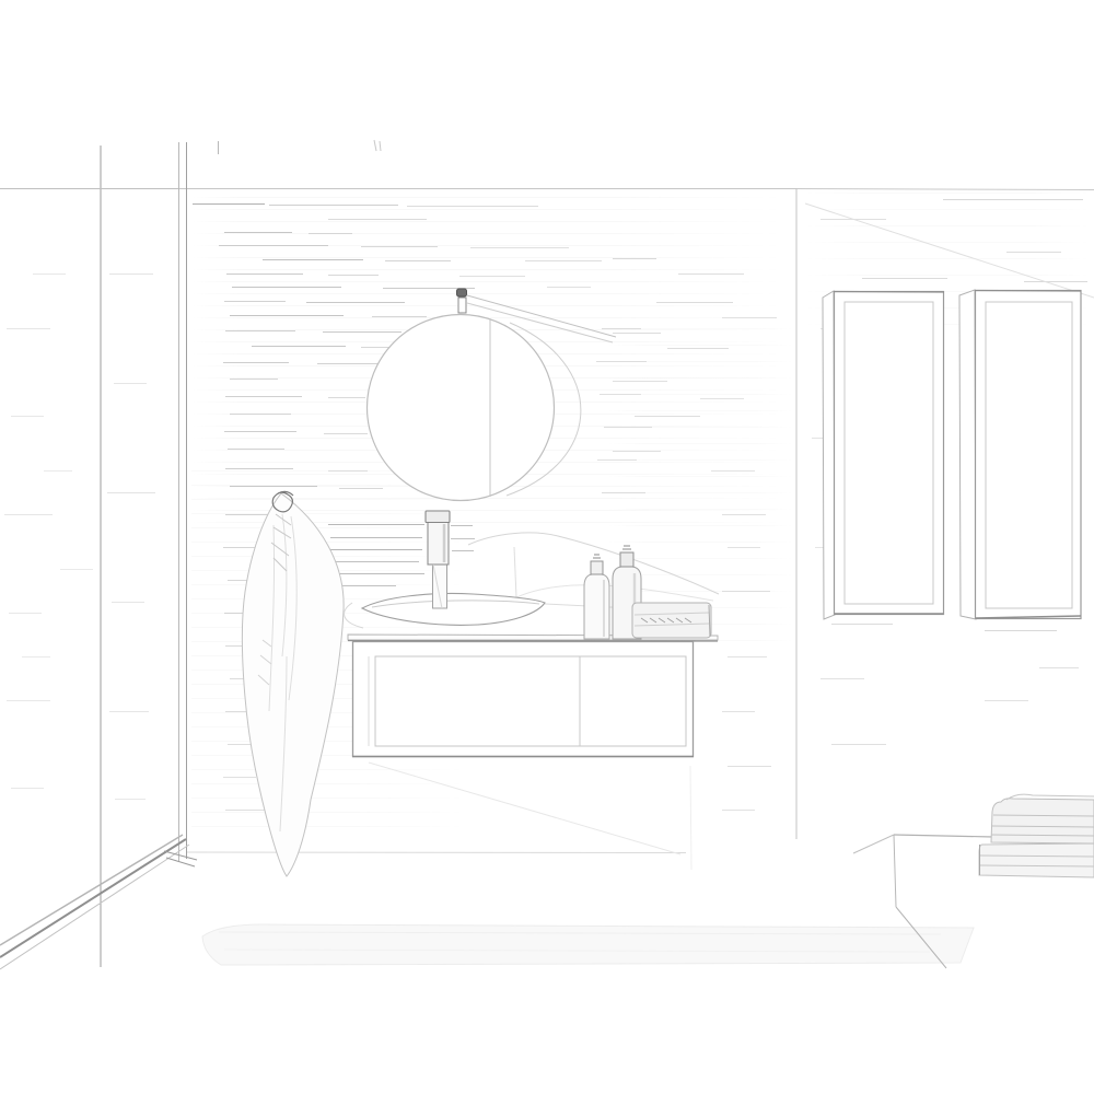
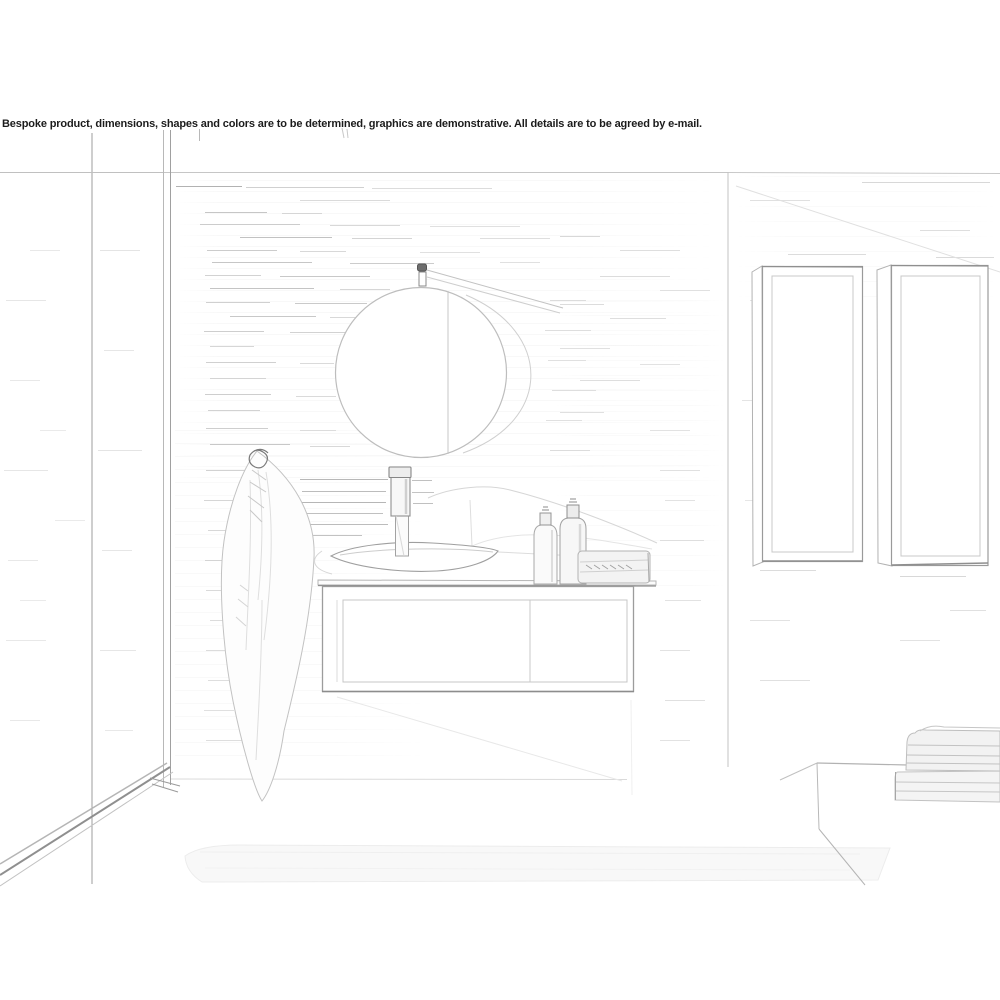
+ Bespoke product, dimensions, shapes and colors are to be determined, graphics are demonstrative. All details are to be agreed by e-mail.
